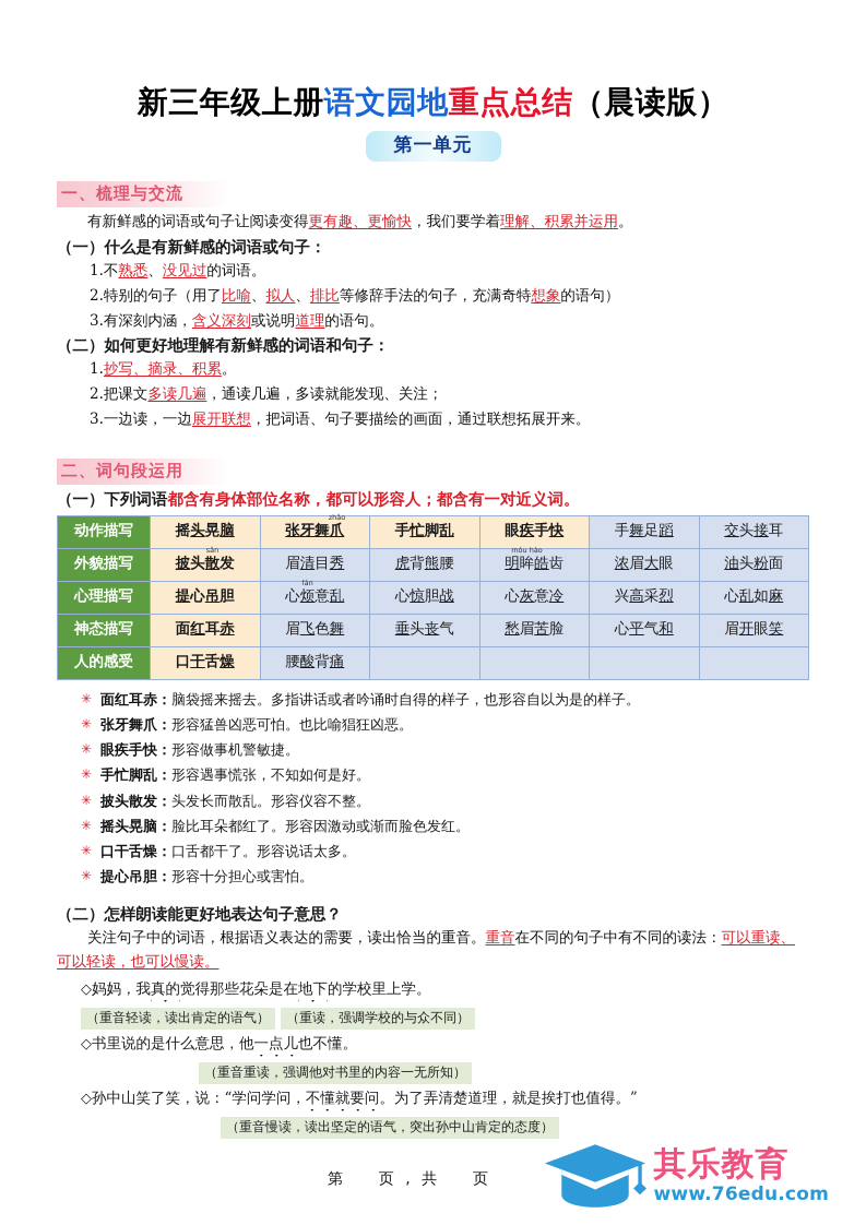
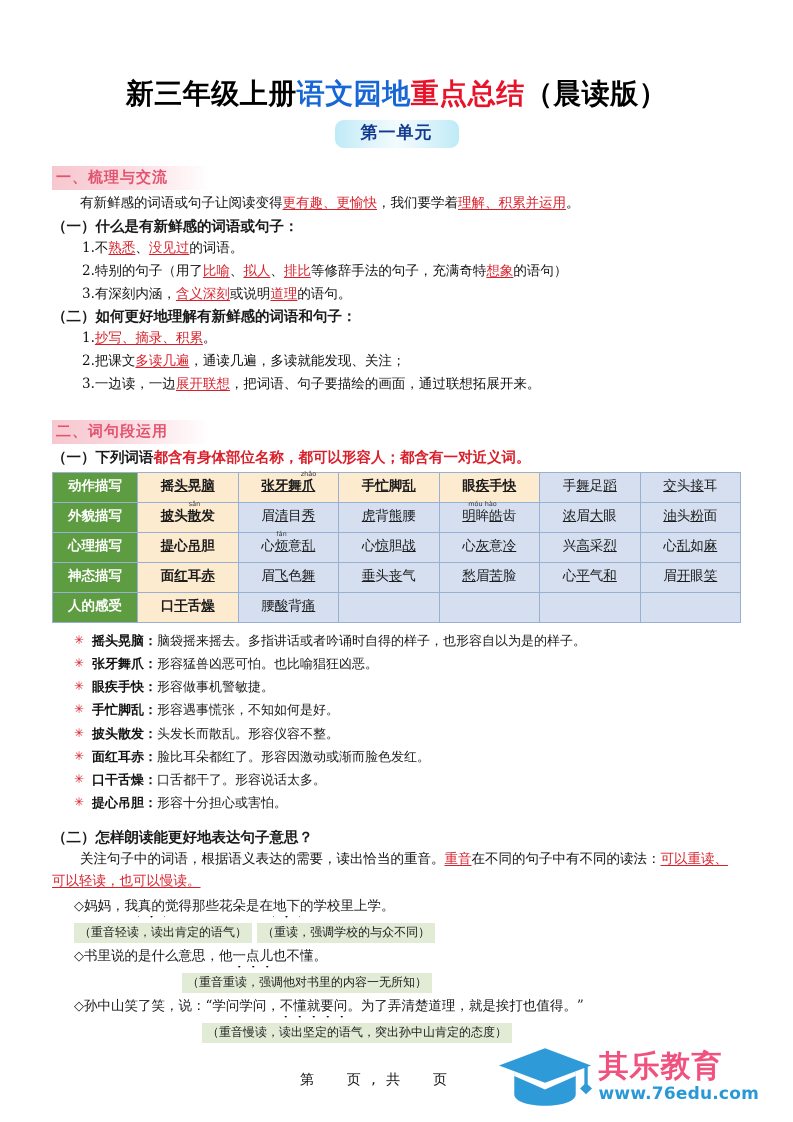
  新三年级上册语文园地重点总结（晨读版）
  第一单元
  一、梳理与交流
  有新鲜感的词语或句子让阅读变得更有趣、更愉快，我们要学着理解、积累并运用。
  （一）什么是有新鲜感的词语或句子：
  1.不熟悉、没见过的词语。
  2.特别的句子（用了比喻、拟人、排比等修辞手法的句子，充满奇特想象的语句）
  3.有深刻内涵，含义深刻或说明道理的语句。
  （二）如何更好地理解有新鲜感的词语和句子：
  1.抄写、摘录、积累。
  2.把课文多读几遍，通读几遍，多读就能发现、关注；
  3.一边读，一边展开联想，把词语、句子要描绘的画面，通过联想拓展开来。
  二、词句段运用
  （一）下列词语都含有身体部位名称，都可以形容人；都含有一对近义词。
  动作描写	摇头晃脑	张牙舞zhǎo爪	手忙脚乱	眼疾手快	手舞足蹈	交头接耳
  外貌描写	披头sǎn散发	眉清目秀	虎背熊腰	明móu hào眸皓齿	浓眉大眼	油头粉面
  心理描写	提心吊胆	心fán烦意乱	心惊胆战	心灰意冷	兴高采烈	心乱如麻
  神态描写	面红耳赤	眉飞色舞	垂头丧气	愁眉苦脸	心平气和	眉开眼笑
  人的感受	口干舌燥	腰酸背痛
  ✳
- 面红耳赤：脑袋摇来摇去。多指讲话或者吟诵时自得的样子，也形容自以为是的样子。
+ 摇头晃脑：脑袋摇来摇去。多指讲话或者吟诵时自得的样子，也形容自以为是的样子。
  ✳
  张牙舞爪：形容猛兽凶恶可怕。也比喻猖狂凶恶。
  ✳
  眼疾手快：形容做事机警敏捷。
  ✳
  手忙脚乱：形容遇事慌张，不知如何是好。
  ✳
  披头散发：头发长而散乱。形容仪容不整。
  ✳
- 摇头晃脑：脸比耳朵都红了。形容因激动或渐而脸色发红。
+ 面红耳赤：脸比耳朵都红了。形容因激动或渐而脸色发红。
  ✳
  口干舌燥：口舌都干了。形容说话太多。
  ✳
  提心吊胆：形容十分担心或害怕。
  （二）怎样朗读能更好地表达句子意思？
  关注句子中的词语，根据语义表达的需要，读出恰当的重音。重音在不同的句子中有不同的读法：可以重读、可以轻读，也可以慢读。
  ◇妈妈，我真的觉得那些花朵是在地下的学校里上学。
  （重音轻读，读出肯定的语气） （重读，强调学校的与众不同）
  ◇书里说的是什么意思，他一点儿也不懂。
  （重音重读，强调他对书里的内容一无所知）
  ◇孙中山笑了笑，说：“学问学问，不懂就要问。为了弄清楚道理，就是挨打也值得。”
  （重音慢读，读出坚定的语气，突出孙中山肯定的态度）
  第 页 , 共 页
  其乐教育
  www.76edu.com
